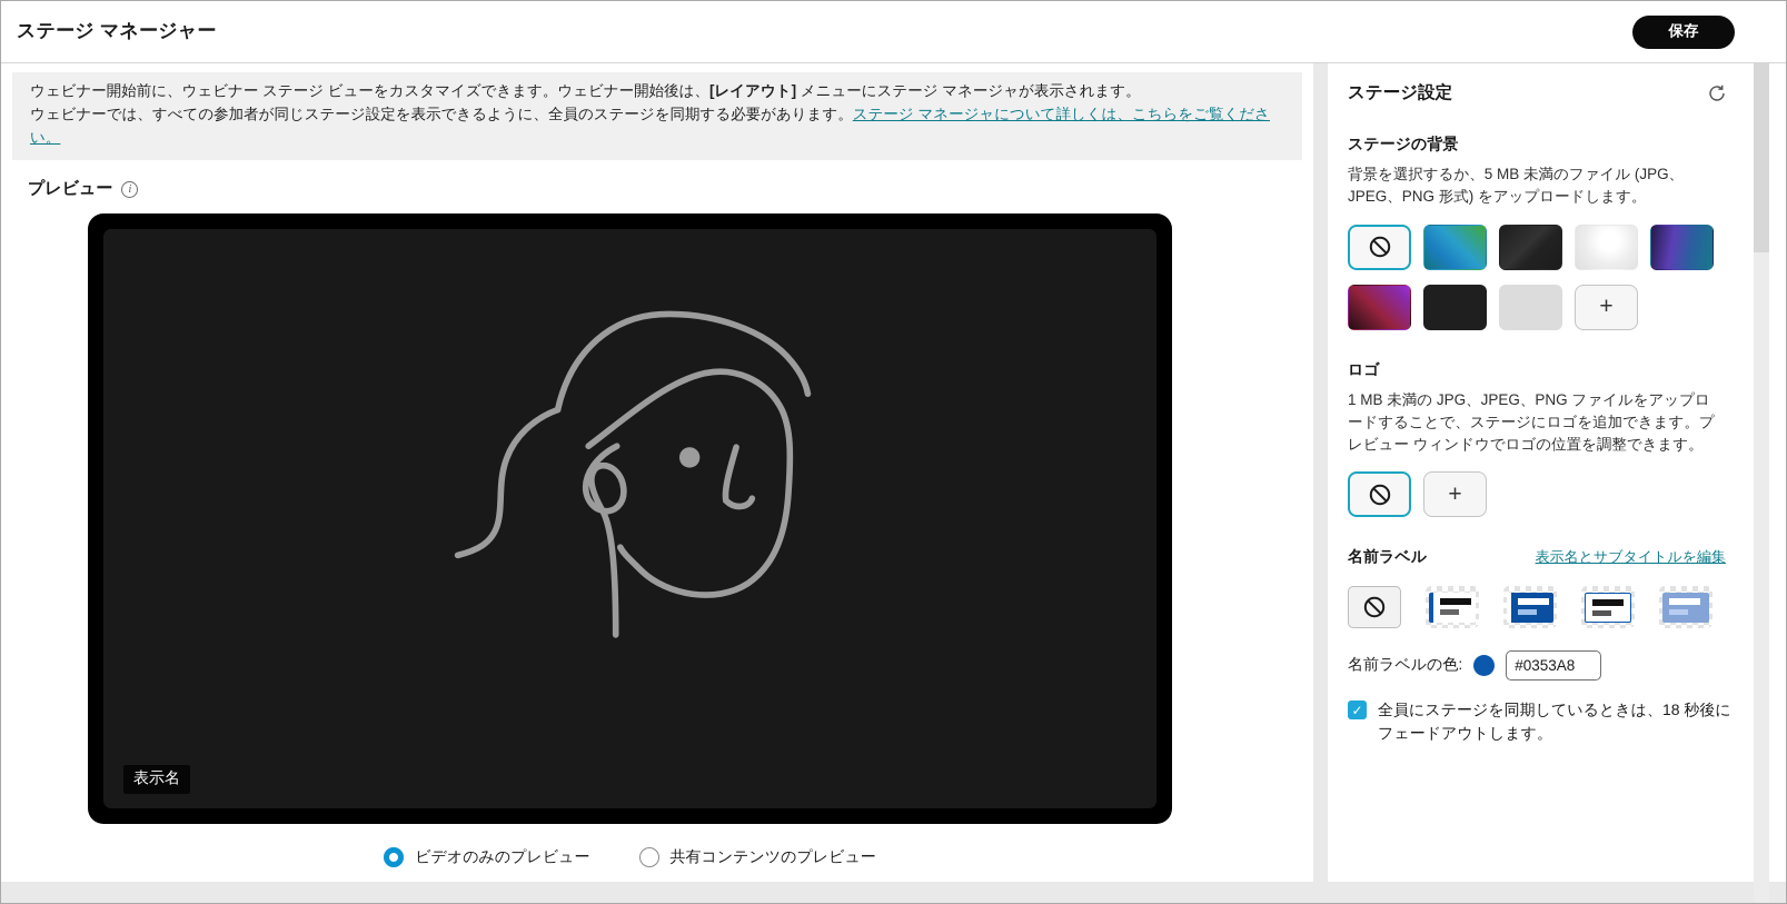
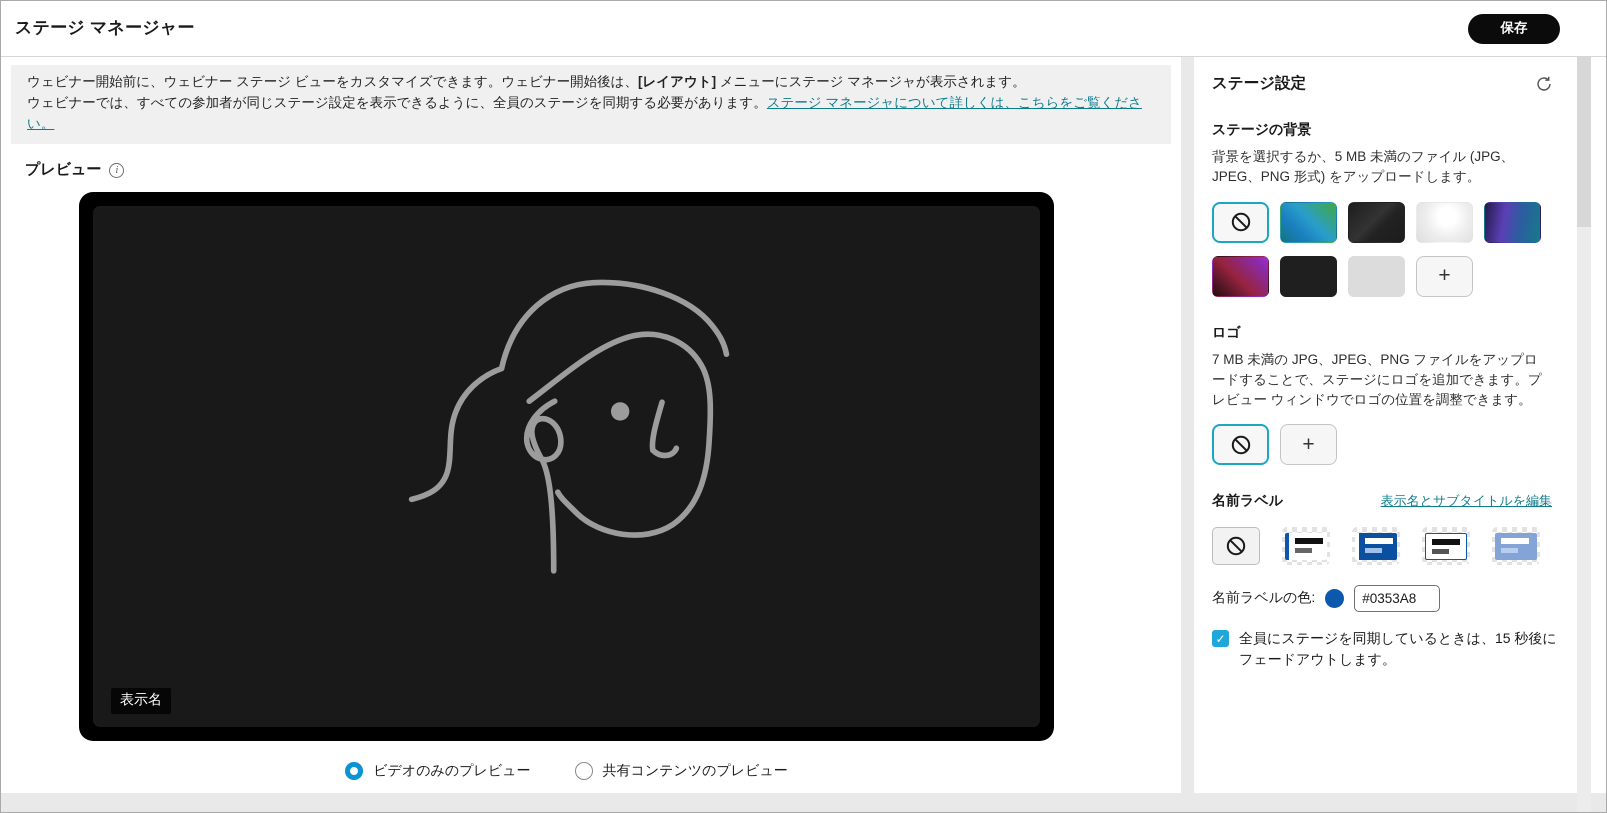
  ステージ マネージャー
  保存
  ウェビナー開始前に、ウェビナー ステージ ビューをカスタマイズできます。ウェビナー開始後は、[レイアウト] メニューにステージ マネージャが表示されます。
  ウェビナーでは、すべての参加者が同じステージ設定を表示できるように、全員のステージを同期する必要があります。ステージ マネージャについて詳しくは、こちらをご覧ください。
  プレビュー
  i
  表示名
  ビデオのみのプレビュー
  共有コンテンツのプレビュー
  ステージ設定
  ステージの背景
  背景を選択するか、5 MB 未満のファイル (JPG、JPEG、PNG 形式) をアップロードします。
  +
  ロゴ
- 1 MB 未満の JPG、JPEG、PNG ファイルをアップロードすることで、ステージにロゴを追加できます。プレビュー ウィンドウでロゴの位置を調整できます。
+ 7 MB 未満の JPG、JPEG、PNG ファイルをアップロードすることで、ステージにロゴを追加できます。プレビュー ウィンドウでロゴの位置を調整できます。
  +
  名前ラベル
  表示名とサブタイトルを編集
  名前ラベルの色:
  #0353A8
  ✓
- 全員にステージを同期しているときは、18 秒後にフェードアウトします。
+ 全員にステージを同期しているときは、15 秒後にフェードアウトします。
